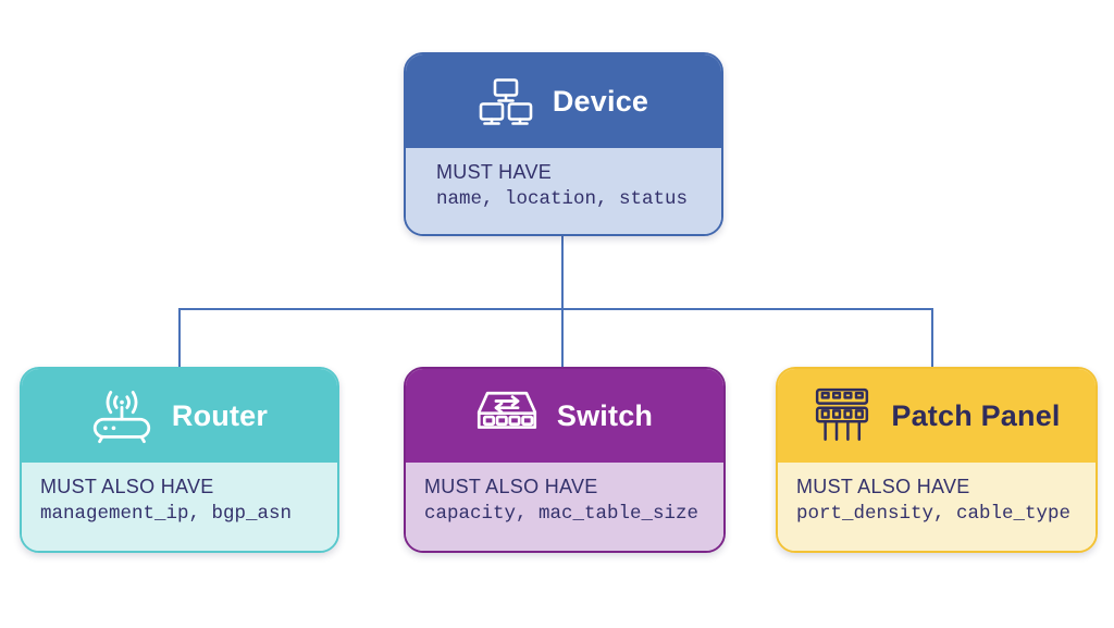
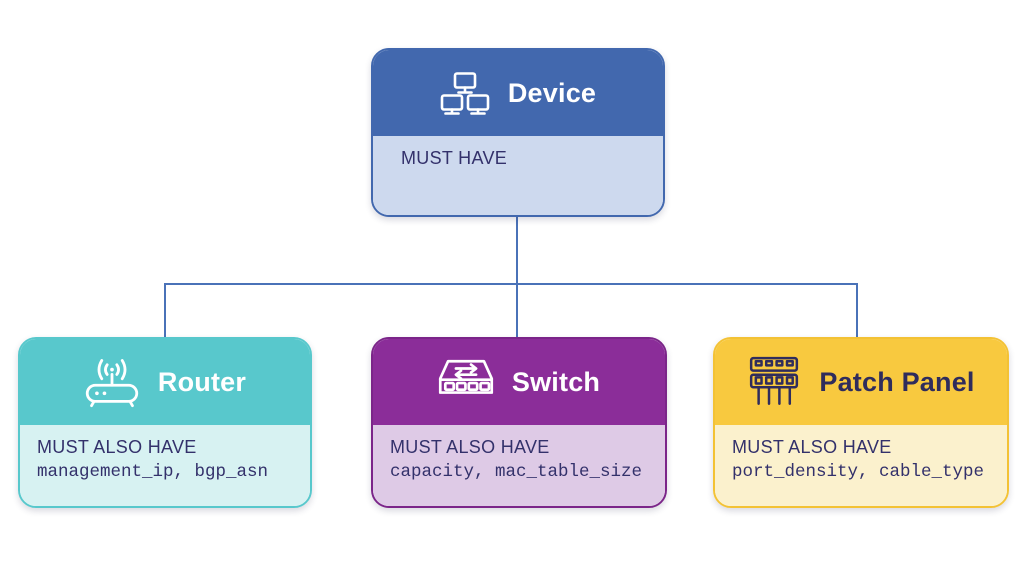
  Device
  MUST HAVE
- name, location, status
  Router
  MUST ALSO HAVE
  management_ip, bgp_asn
  Switch
  MUST ALSO HAVE
  capacity, mac_table_size
  Patch Panel
  MUST ALSO HAVE
  port_density, cable_type
